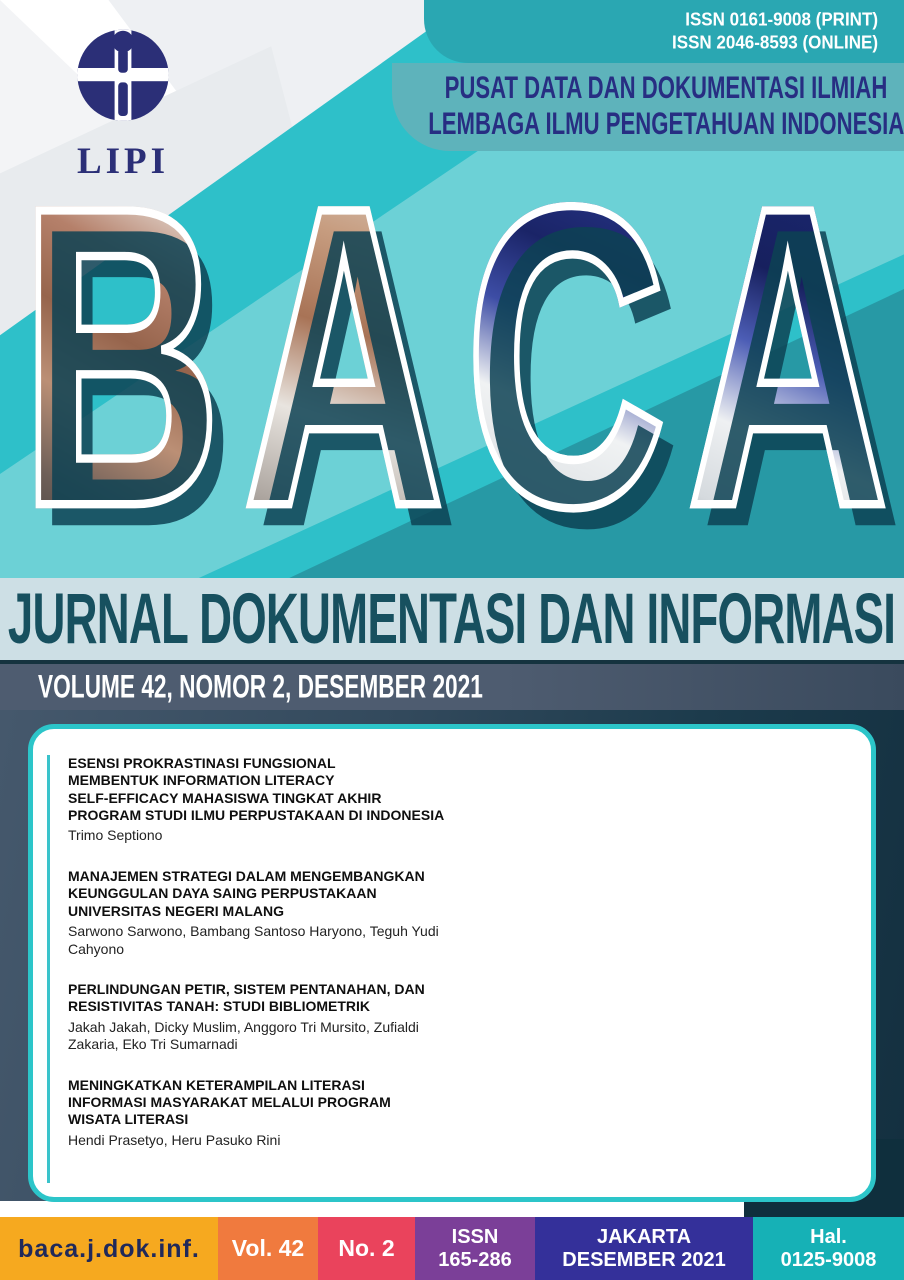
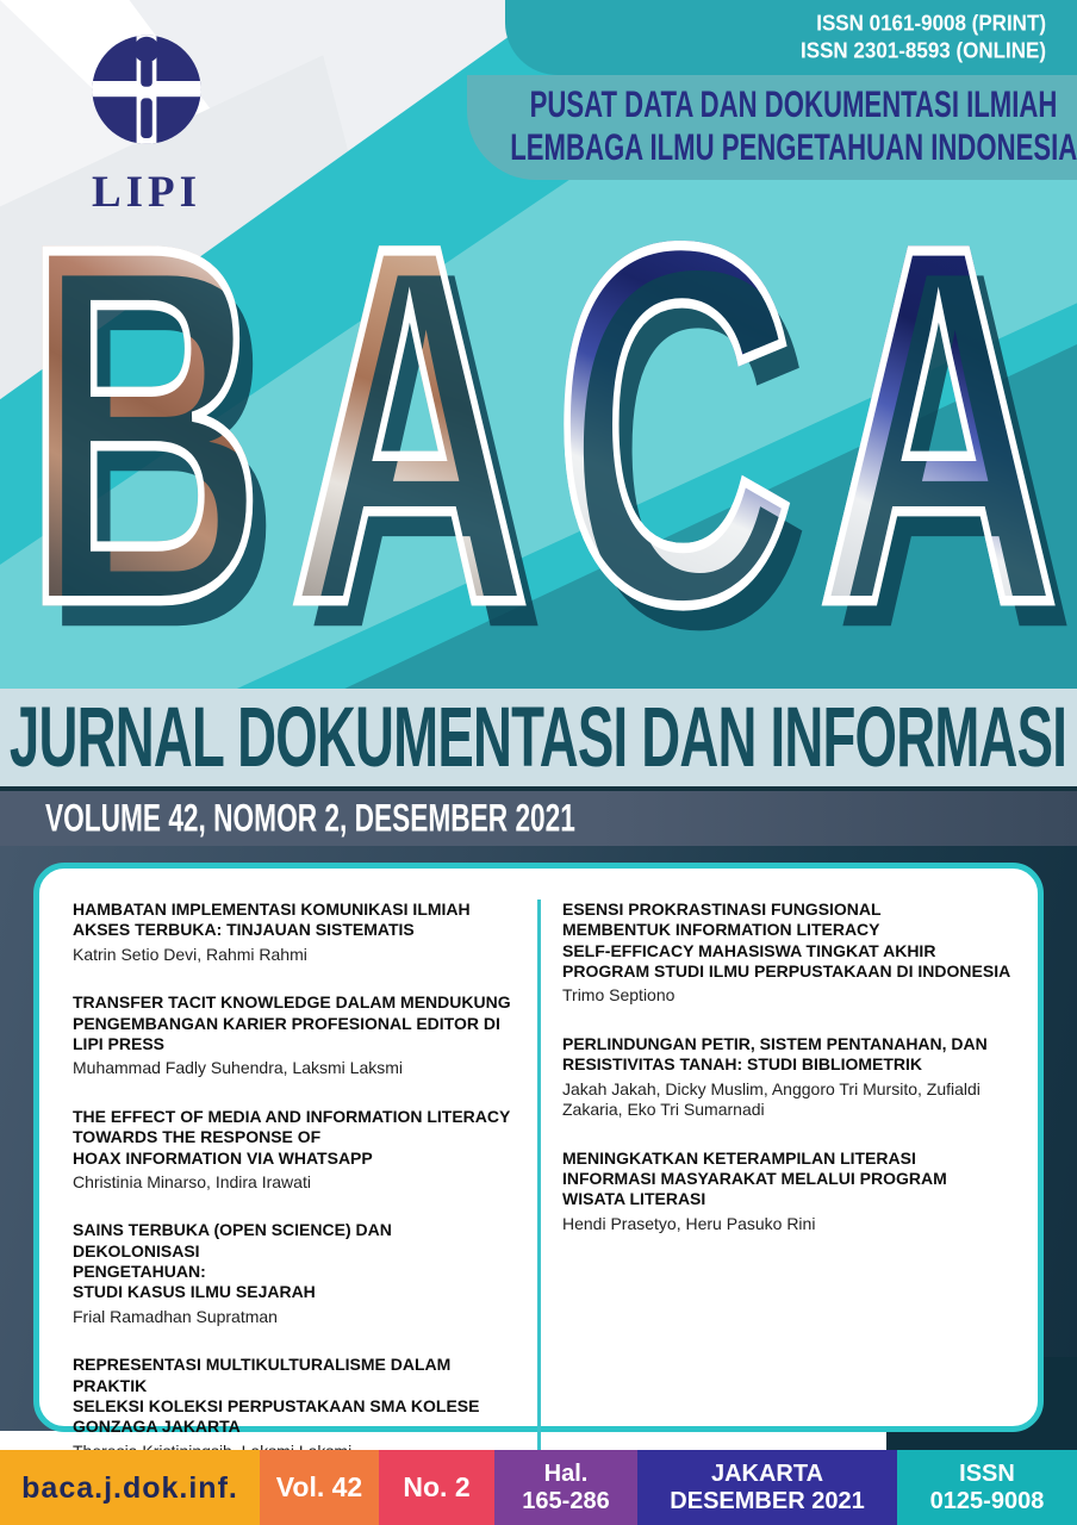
  ISSN 0161-9008 (PRINT)
- ISSN 2046-8593 (ONLINE)
+ ISSN 2301-8593 (ONLINE)
  PUSAT DATA DAN DOKUMENTASI ILMIAH
  LEMBAGA ILMU PENGETAHUAN INDONESIA
  B
  A
  C
  A
  JURNAL DOKUMENTASI DAN INFORMASI
  VOLUME 42, NOMOR 2, DESEMBER 2021
+ HAMBATAN IMPLEMENTASI KOMUNIKASI ILMIAH
+ AKSES TERBUKA: TINJAUAN SISTEMATIS
+ Katrin Setio Devi, Rahmi Rahmi
+ TRANSFER TACIT KNOWLEDGE DALAM MENDUKUNG
+ PENGEMBANGAN KARIER PROFESIONAL EDITOR DI
+ LIPI PRESS
+ Muhammad Fadly Suhendra, Laksmi Laksmi
+ THE EFFECT OF MEDIA AND INFORMATION LITERACY
+ TOWARDS THE RESPONSE OF
+ HOAX INFORMATION VIA WHATSAPP
+ Christinia Minarso, Indira Irawati
+ SAINS TERBUKA (OPEN SCIENCE) DAN DEKOLONISASI
+ PENGETAHUAN:
+ STUDI KASUS ILMU SEJARAH
+ Frial Ramadhan Supratman
+ REPRESENTASI MULTIKULTURALISME DALAM PRAKTIK
+ SELEKSI KOLEKSI PERPUSTAKAAN SMA KOLESE
+ GONZAGA JAKARTA
  ESENSI PROKRASTINASI FUNGSIONAL
  MEMBENTUK INFORMATION LITERACY
  SELF-EFFICACY MAHASISWA TINGKAT AKHIR
  PROGRAM STUDI ILMU PERPUSTAKAAN DI INDONESIA
  Trimo Septiono
- MANAJEMEN STRATEGI DALAM MENGEMBANGKAN
- KEUNGGULAN DAYA SAING PERPUSTAKAAN
- UNIVERSITAS NEGERI MALANG
- Sarwono Sarwono, Bambang Santoso Haryono, Teguh Yudi Cahyono
  PERLINDUNGAN PETIR, SISTEM PENTANAHAN, DAN
  RESISTIVITAS TANAH: STUDI BIBLIOMETRIK
  Jakah Jakah, Dicky Muslim, Anggoro Tri Mursito, Zufialdi Zakaria, Eko Tri Sumarnadi
  MENINGKATKAN KETERAMPILAN LITERASI
  INFORMASI MASYARAKAT MELALUI PROGRAM
  WISATA LITERASI
  Hendi Prasetyo, Heru Pasuko Rini
  baca.j.dok.inf.
  Vol. 42
  No. 2
- ISSN
+ Hal.
  165-286
  JAKARTA
  DESEMBER 2021
- Hal.
+ ISSN
  0125-9008
